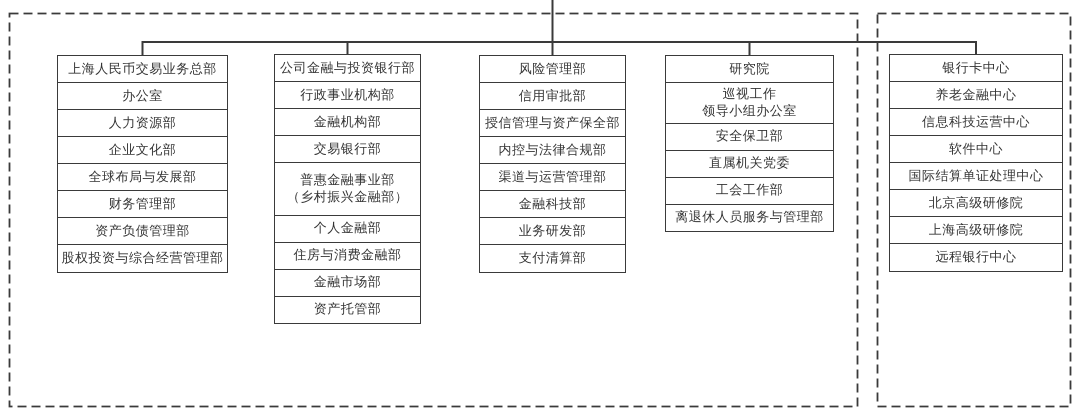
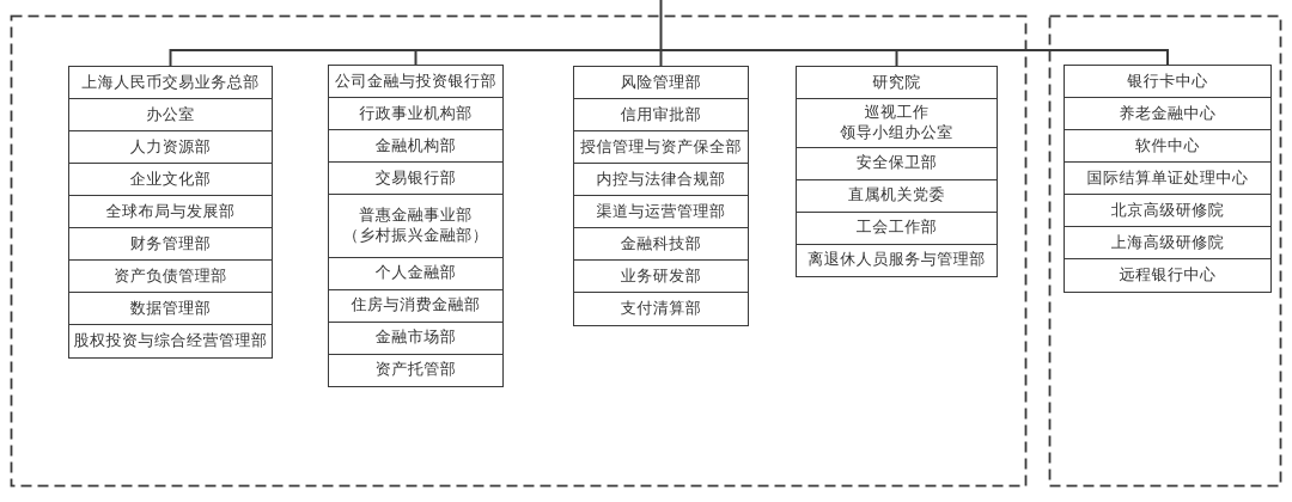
  上海人民币交易业务总部
  办公室
  人力资源部
  企业文化部
  全球布局与发展部
  财务管理部
  资产负债管理部
+ 数据管理部
  股权投资与综合经营管理部
  公司金融与投资银行部
  行政事业机构部
  金融机构部
  交易银行部
  普惠金融事业部
  （乡村振兴金融部）
  个人金融部
  住房与消费金融部
  金融市场部
  资产托管部
  风险管理部
  信用审批部
  授信管理与资产保全部
  内控与法律合规部
  渠道与运营管理部
  金融科技部
  业务研发部
  支付清算部
  研究院
  巡视工作
  领导小组办公室
  安全保卫部
  直属机关党委
  工会工作部
  离退休人员服务与管理部
  银行卡中心
  养老金融中心
- 信息科技运营中心
  软件中心
  国际结算单证处理中心
  北京高级研修院
  上海高级研修院
  远程银行中心
